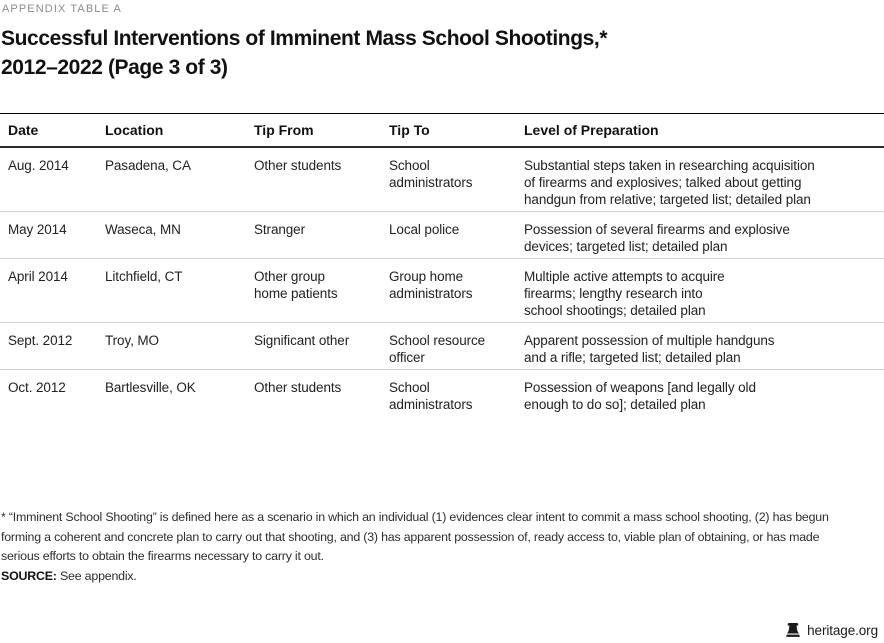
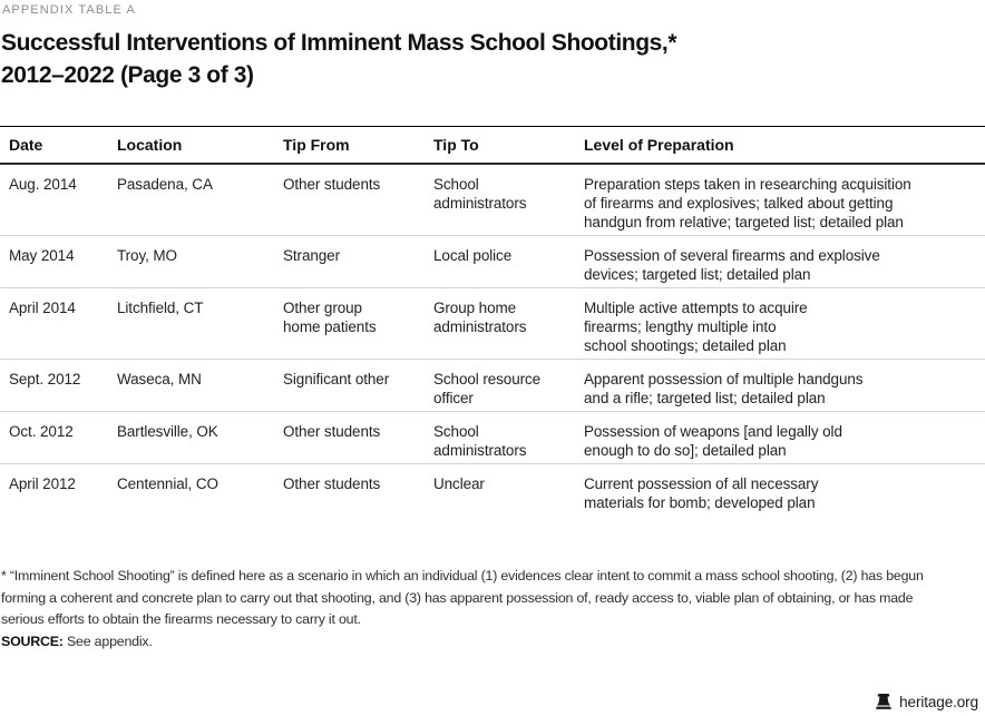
  APPENDIX TABLE A
  Successful Interventions of Imminent Mass School Shootings,*
  2012–2022 (Page 3 of 3)
  Date	Location	Tip From	Tip To	Level of Preparation
- Aug. 2014	Pasadena, CA	Other students	School administrators	Substantial steps taken in researching acquisition of firearms and explosives; talked about getting handgun from relative; targeted list; detailed plan
+ Aug. 2014	Pasadena, CA	Other students	School administrators	Preparation steps taken in researching acquisition of firearms and explosives; talked about getting handgun from relative; targeted list; detailed plan
- May 2014	Waseca, MN	Stranger	Local police	Possession of several firearms and explosive devices; targeted list; detailed plan
+ May 2014	Troy, MO	Stranger	Local police	Possession of several firearms and explosive devices; targeted list; detailed plan
- April 2014	Litchfield, CT	Other group home patients	Group home administrators	Multiple active attempts to acquire firearms; lengthy research into school shootings; detailed plan
+ April 2014	Litchfield, CT	Other group home patients	Group home administrators	Multiple active attempts to acquire firearms; lengthy multiple into school shootings; detailed plan
- Sept. 2012	Troy, MO	Significant other	School resource officer	Apparent possession of multiple handguns and a rifle; targeted list; detailed plan
+ Sept. 2012	Waseca, MN	Significant other	School resource officer	Apparent possession of multiple handguns and a rifle; targeted list; detailed plan
  Oct. 2012	Bartlesville, OK	Other students	School administrators	Possession of weapons [and legally old enough to do so]; detailed plan
+ April 2012	Centennial, CO	Other students	Unclear	Current possession of all necessary materials for bomb; developed plan
  * “Imminent School Shooting” is defined here as a scenario in which an individual (1) evidences clear intent to commit a mass school shooting, (2) has begun
  forming a coherent and concrete plan to carry out that shooting, and (3) has apparent possession of, ready access to, viable plan of obtaining, or has made
  serious efforts to obtain the firearms necessary to carry it out.
  SOURCE: See appendix.
  heritage.org
